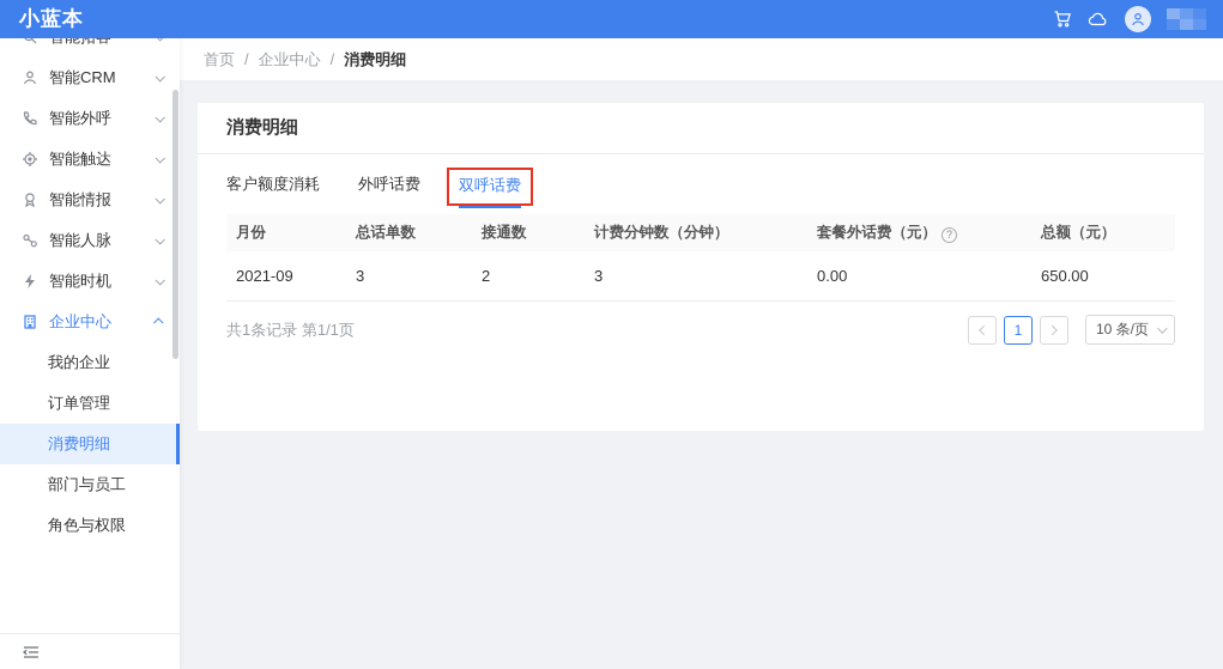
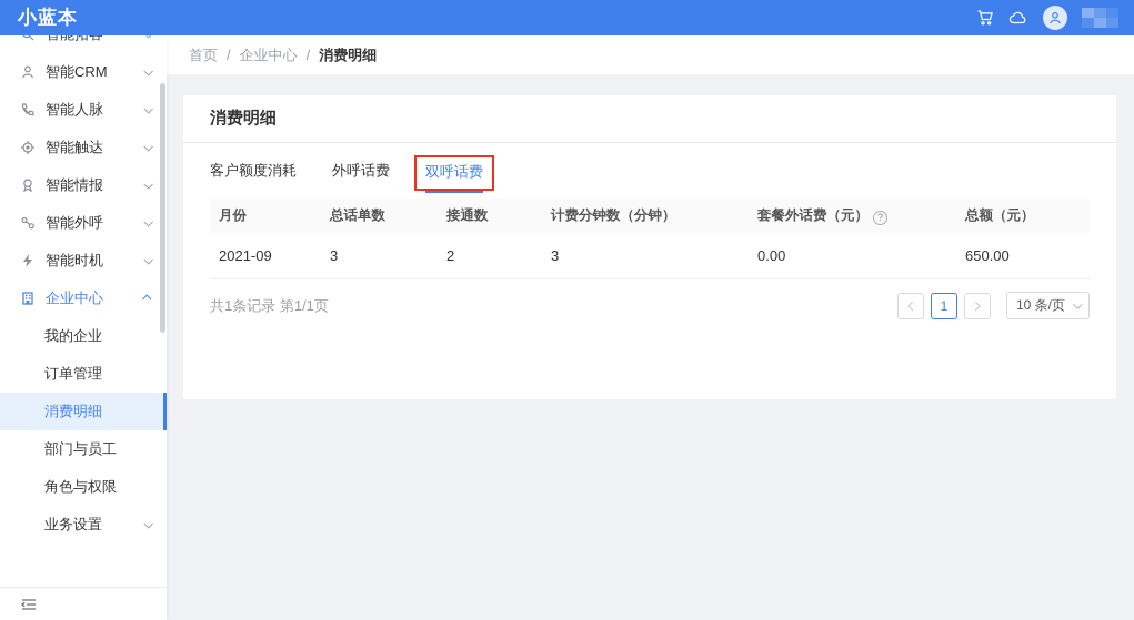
  小蓝本
  智能CRM
- 智能外呼
+ 智能人脉
  智能触达
  智能情报
- 智能人脉
+ 智能外呼
  智能时机
  企业中心
  我的企业
  订单管理
  消费明细
  部门与员工
  角色与权限
+ 业务设置
  首页
  /
  企业中心
  /
  消费明细
  消费明细
  客户额度消耗
  外呼话费
  双呼话费
  月份
  总话单数
  接通数
  计费分钟数（分钟）
  套餐外话费（元） ?
  总额（元）
  2021-09
  3
  2
  3
  0.00
  650.00
  共1条记录 第1/1页
  1
  10 条/页
